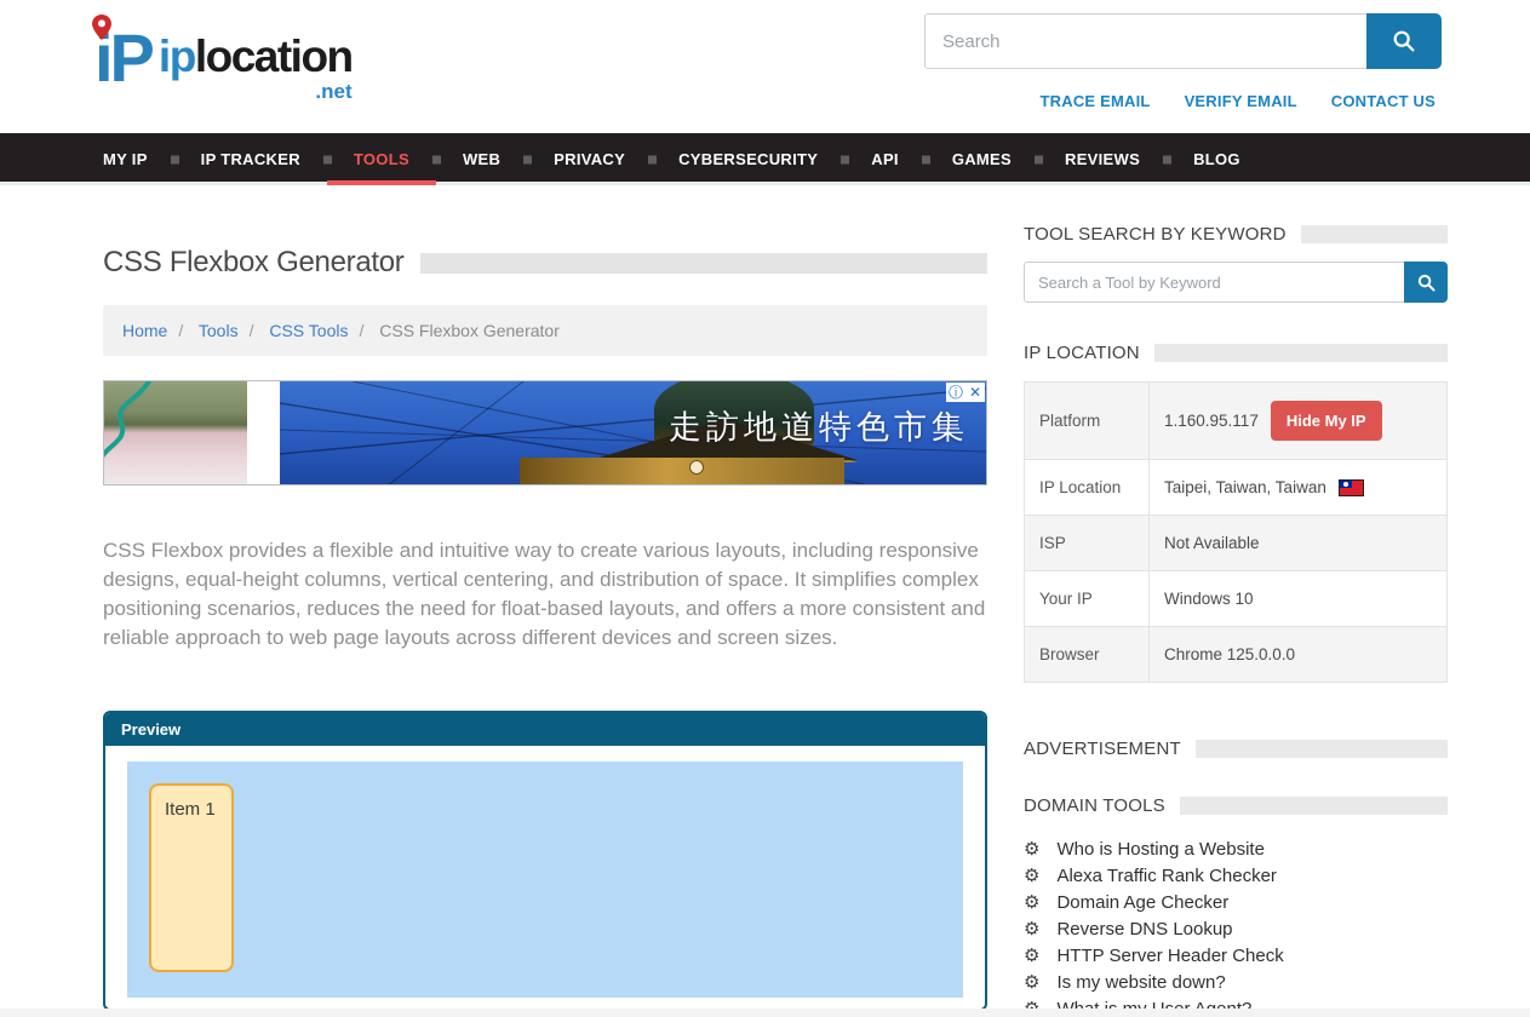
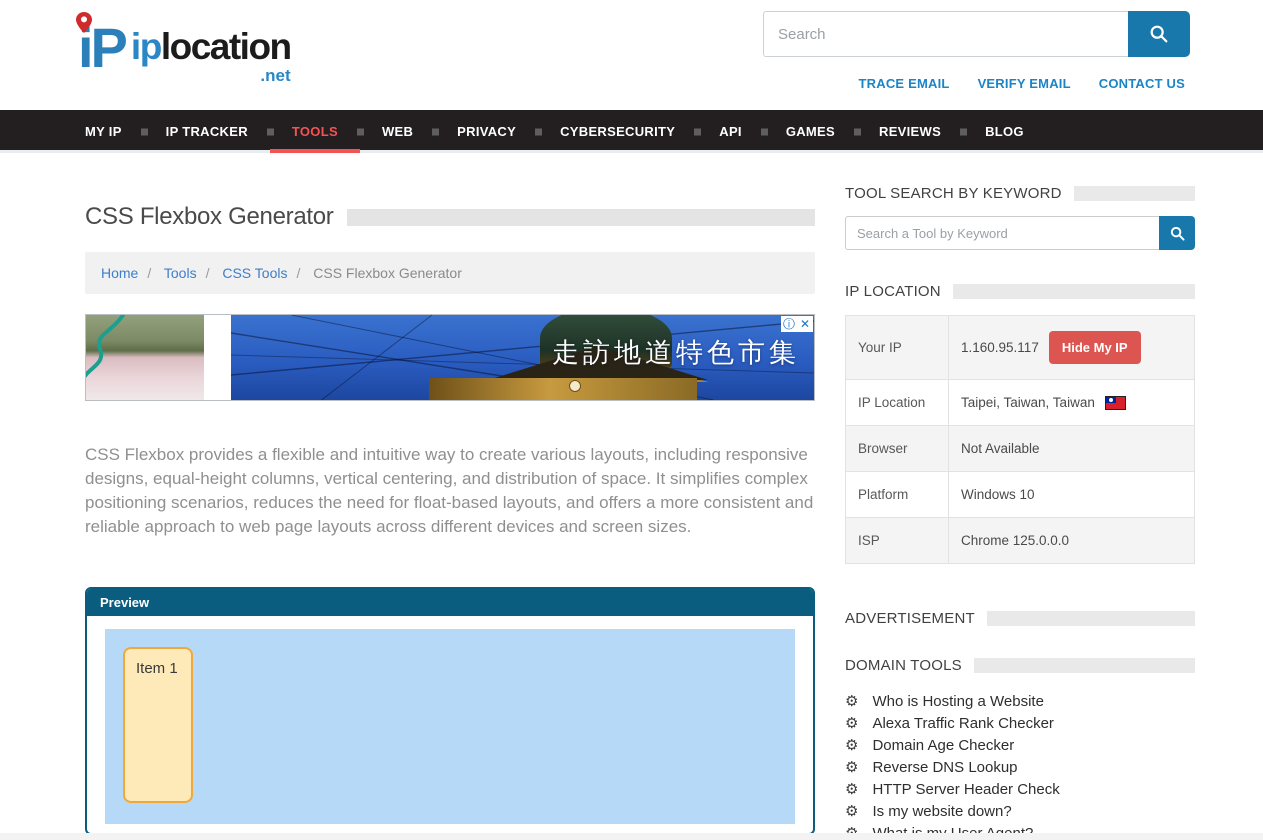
  iP
  iplocation
  .net
  Search
  TRACE EMAIL
  VERIFY EMAIL
  CONTACT US
  MY IP
  IP TRACKER
  TOOLS
  WEB
  PRIVACY
  CYBERSECURITY
  API
  GAMES
  REVIEWS
  BLOG
  CSS Flexbox Generator
  Home Tools CSS Tools CSS Flexbox Generator
  走訪地道特色市集
  ⓘ
  ✕
  CSS Flexbox provides a flexible and intuitive way to create various layouts, including responsive designs, equal-height columns, vertical centering, and distribution of space. It simplifies complex positioning scenarios, reduces the need for float-based layouts, and offers a more consistent and reliable approach to web page layouts across different devices and screen sizes.
  Preview
  Item 1
  TOOL SEARCH BY KEYWORD
  Search a Tool by Keyword
  IP LOCATION
- Platform	1.160.95.117 Hide My IP
+ Your IP	1.160.95.117 Hide My IP
  IP Location	Taipei, Taiwan, Taiwan
- ISP	Not Available
+ Browser	Not Available
- Your IP	Windows 10
+ Platform	Windows 10
- Browser	Chrome 125.0.0.0
+ ISP	Chrome 125.0.0.0
  ADVERTISEMENT
  DOMAIN TOOLS
  ⚙
  Who is Hosting a Website
  ⚙
  Alexa Traffic Rank Checker
  ⚙
  Domain Age Checker
  ⚙
  Reverse DNS Lookup
  ⚙
  HTTP Server Header Check
  ⚙
  Is my website down?
